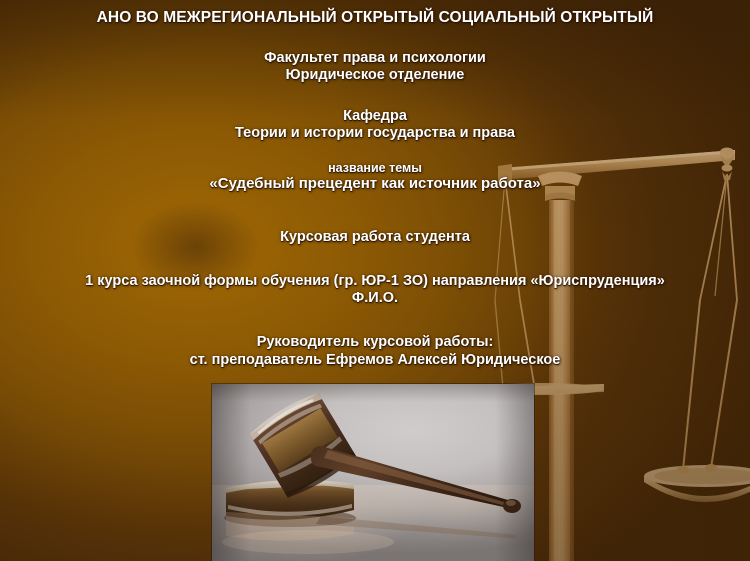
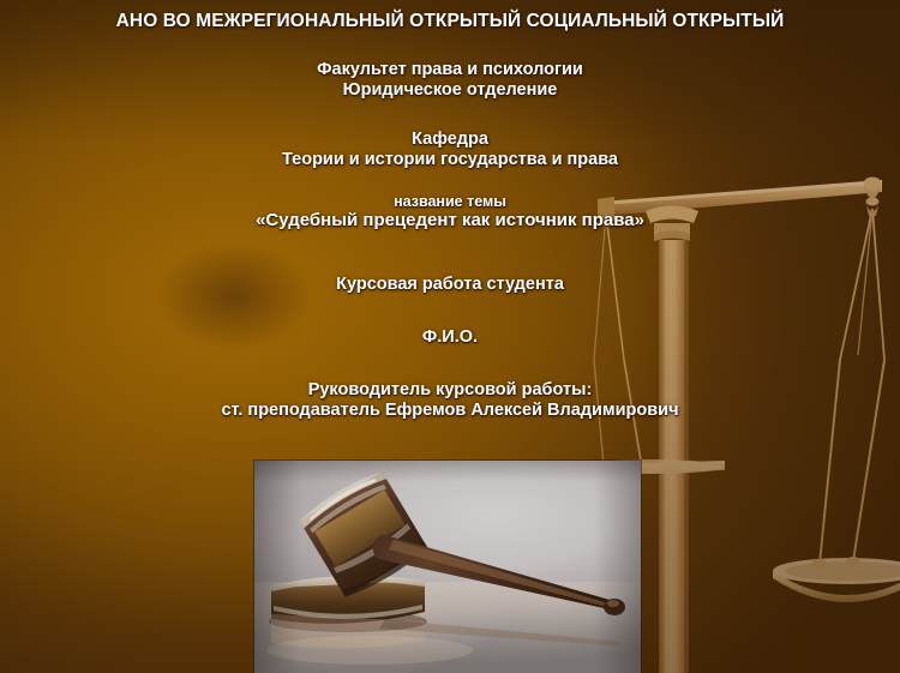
  АНО ВО МЕЖРЕГИОНАЛЬНЫЙ ОТКРЫТЫЙ СОЦИАЛЬНЫЙ ОТКРЫТЫЙ
  Факультет права и психологии
  Юридическое отделение
  Кафедра
  Теории и истории государства и права
  название темы
- «Судебный прецедент как источник работа»
+ «Судебный прецедент как источник права»
  Курсовая работа студента
- 1 курса заочной формы обучения (гр. ЮР-1 ЗО) направления «Юриспруденция»
  Ф.И.О.
  Руководитель курсовой работы:
- ст. преподаватель Ефремов Алексей Юридическое
+ ст. преподаватель Ефремов Алексей Владимирович
